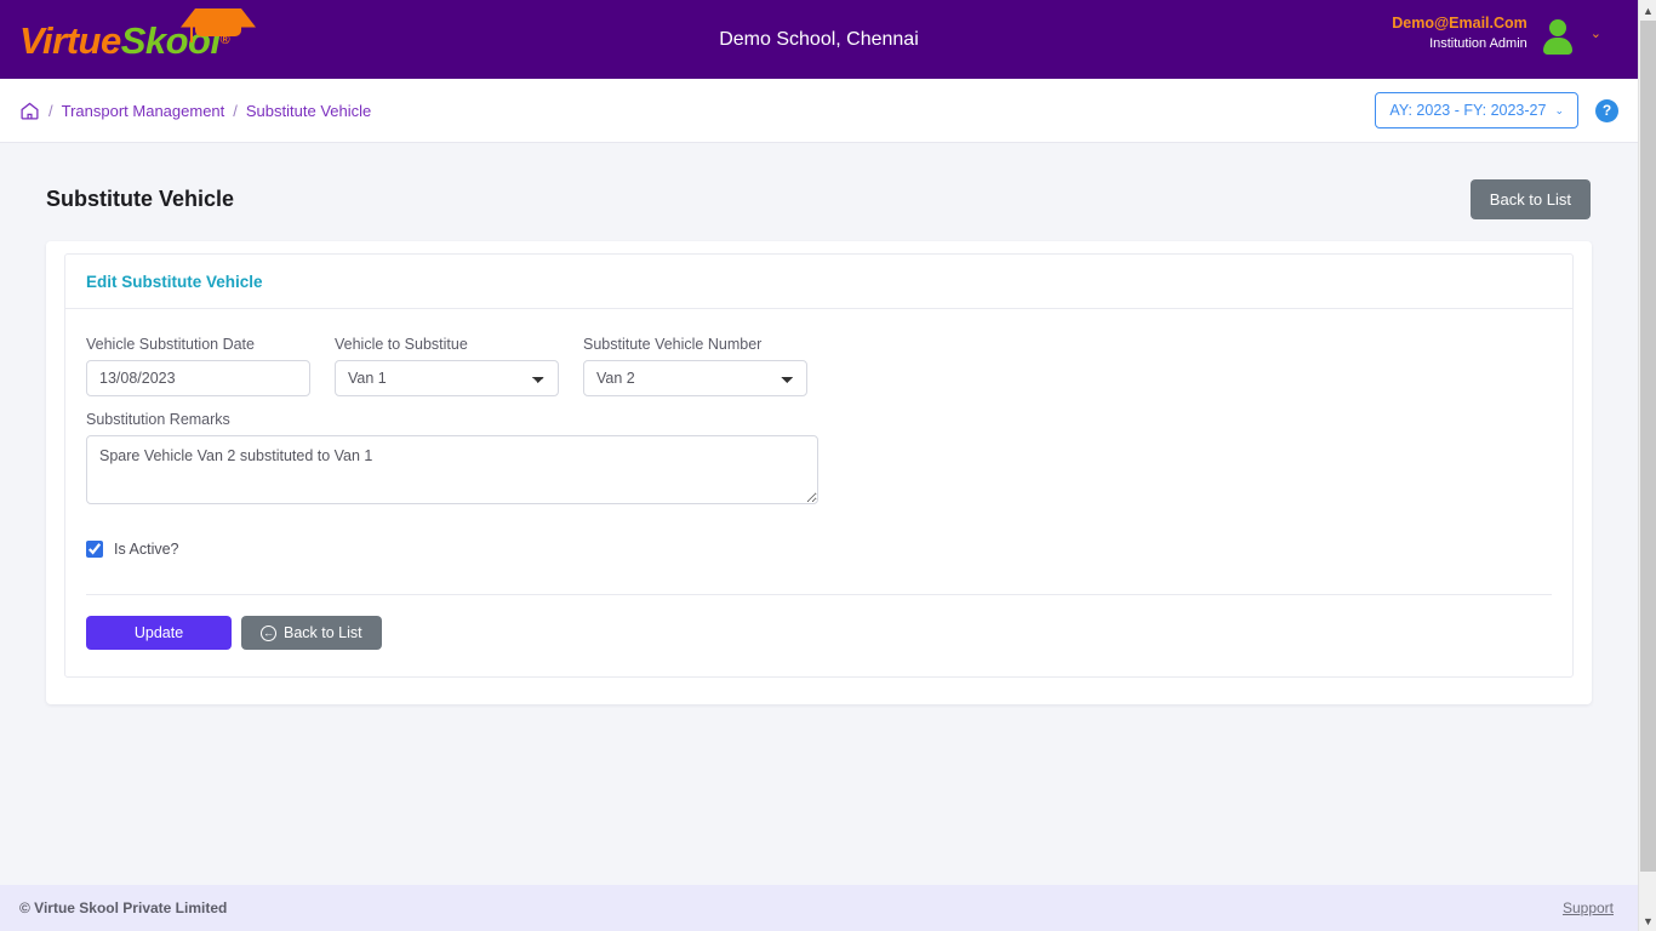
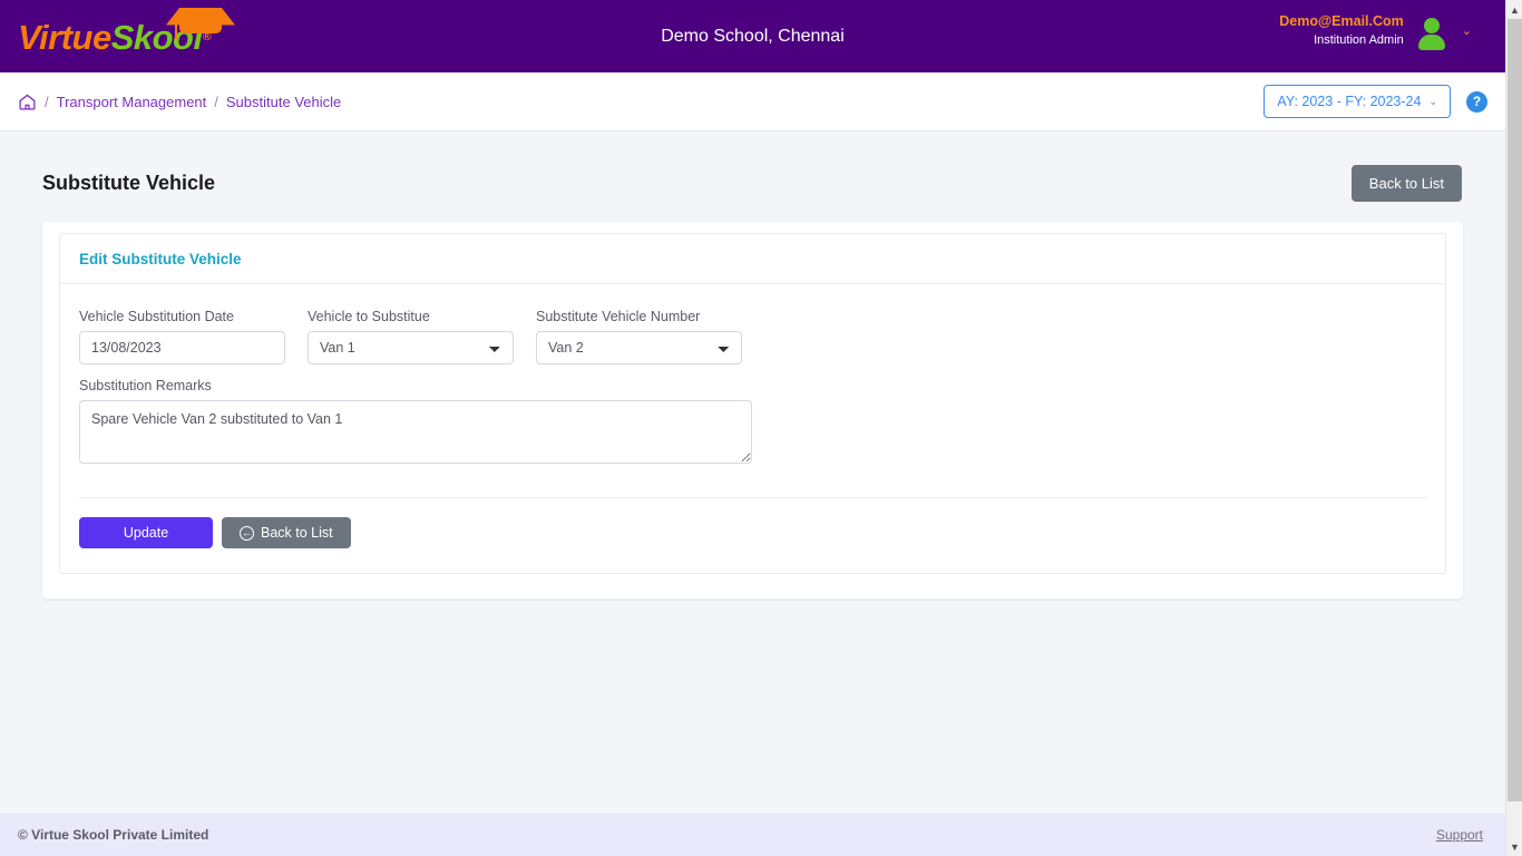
  VirtueSkool®
  Demo School, Chennai
  Demo@Email.Com
  Institution Admin
  ⌄
  /
  Transport Management
  /
  Substitute Vehicle
- AY: 2023 - FY: 2023-27
+ AY: 2023 - FY: 2023-24
  ⌄
  ?
  Substitute Vehicle
  Back to List
  Edit Substitute Vehicle
  Vehicle Substitution Date
  13/08/2023
  Vehicle to Substitue
  Van 1
  Substitute Vehicle Number
  Van 2
  Substitution Remarks
  Spare Vehicle Van 2 substituted to Van 1
- Is Active?
  Update
  ←
  Back to List
  © Virtue Skool Private Limited
  Support
  ▲
  ▼
